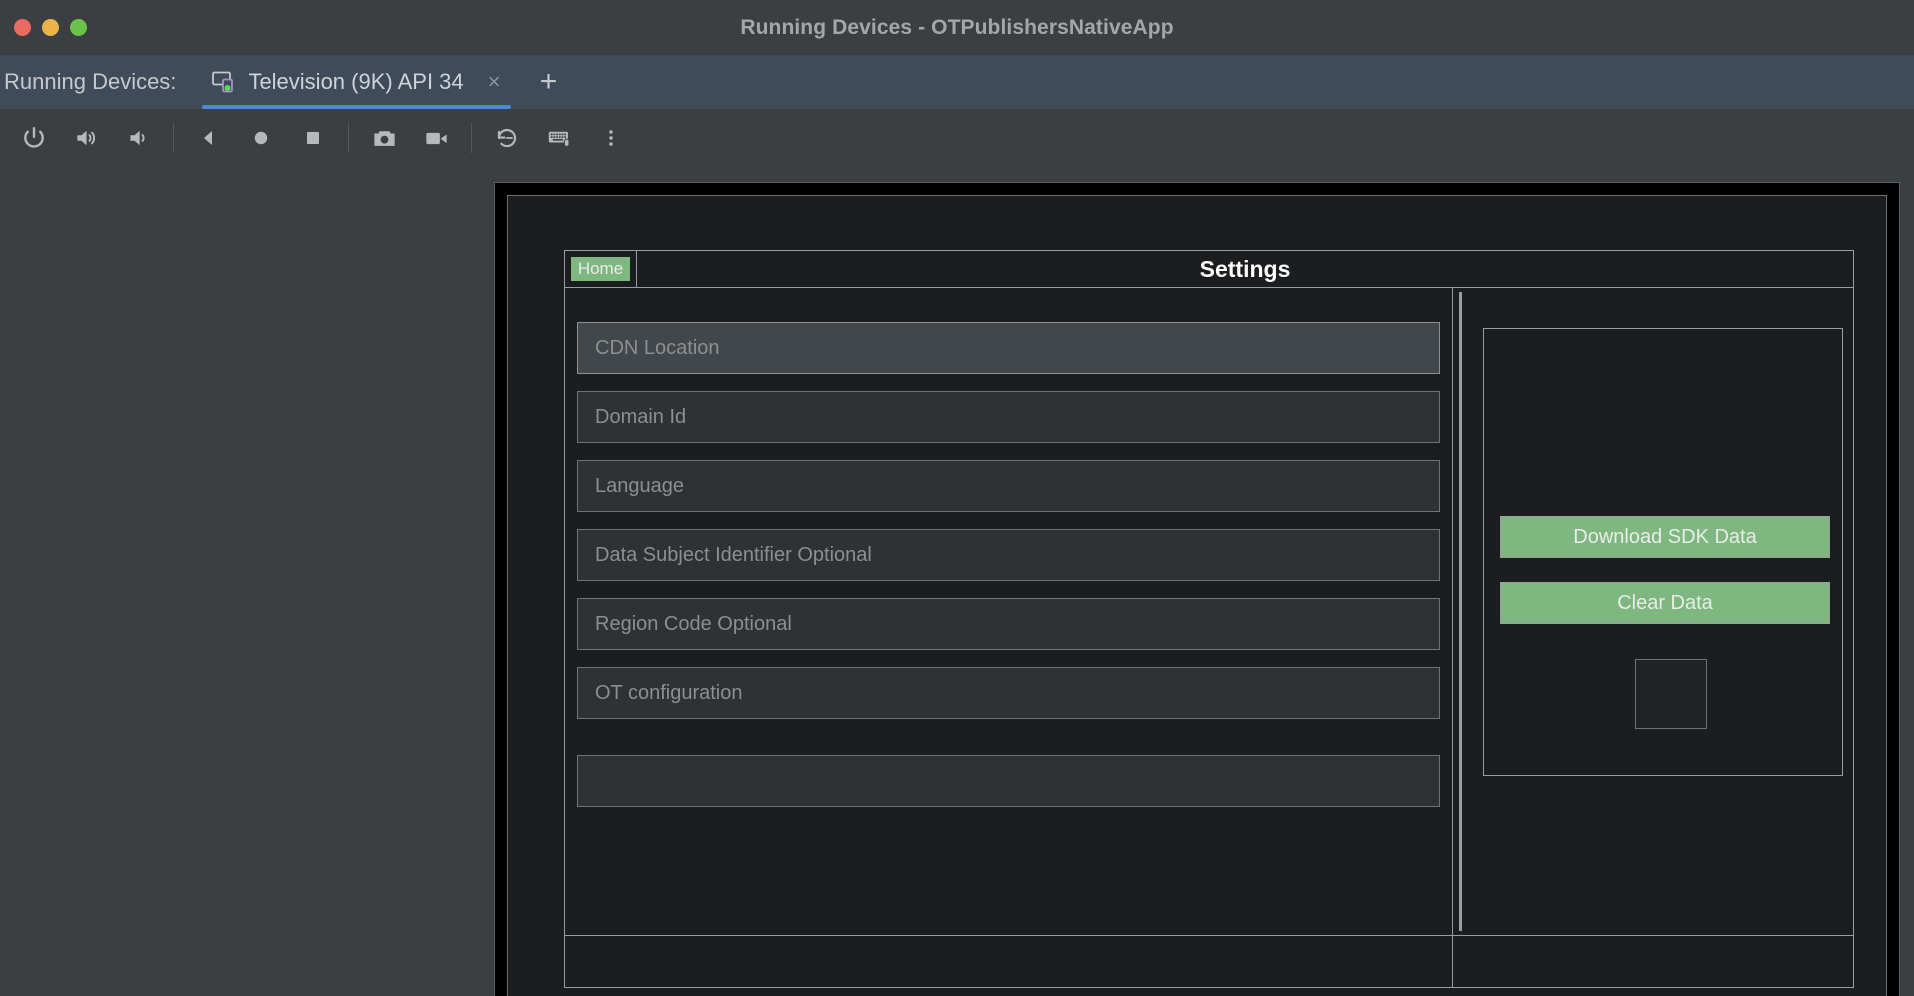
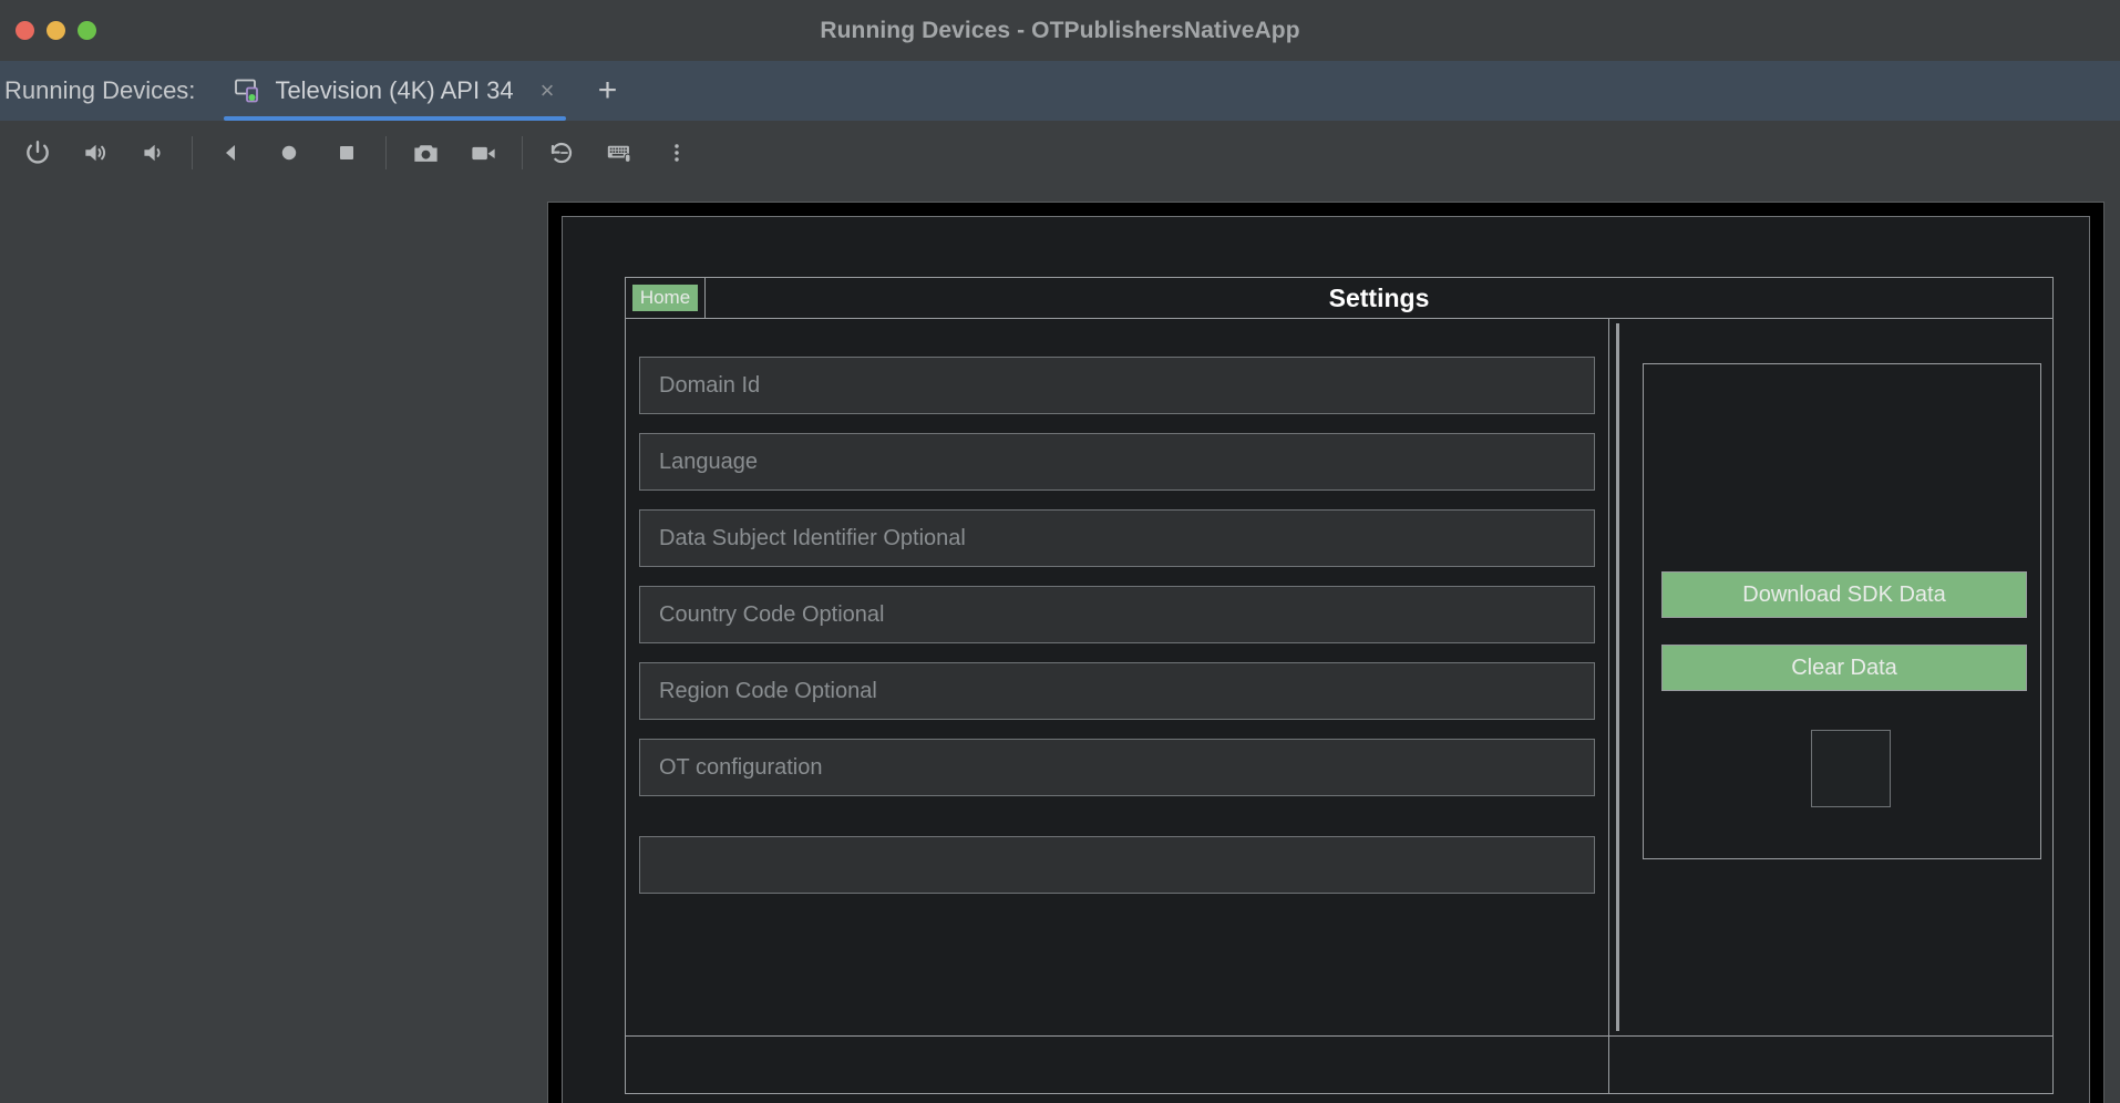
  Running Devices - OTPublishersNativeApp
  Running Devices:
- Television (9K) API 34
+ Television (4K) API 34
  ×
  +
  Home
  Settings
- CDN Location
  Domain Id
  Language
  Data Subject Identifier Optional
+ Country Code Optional
  Region Code Optional
  OT configuration
  Download SDK Data
  Clear Data
